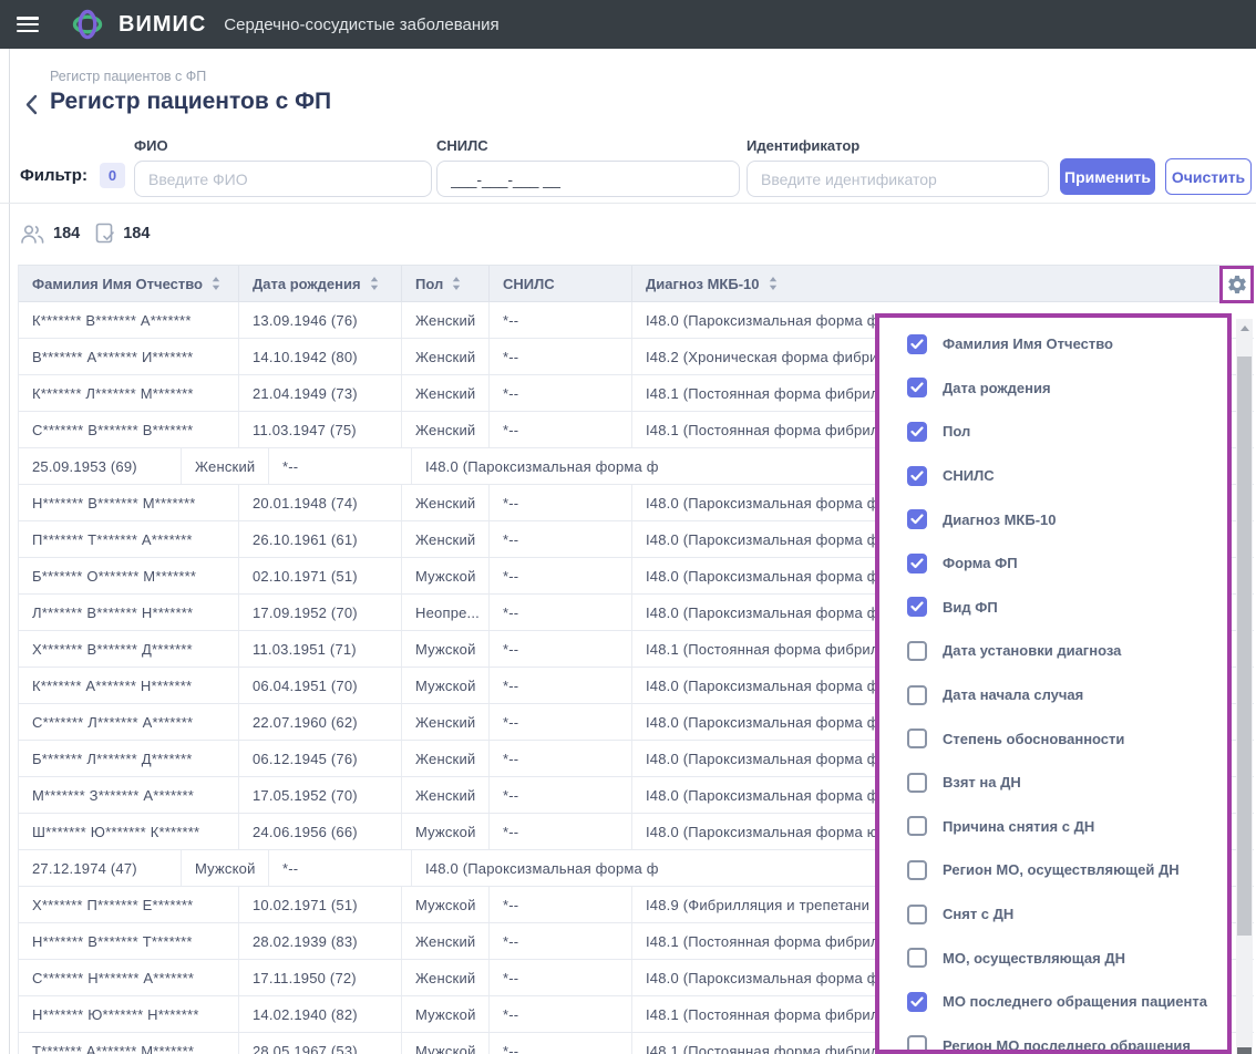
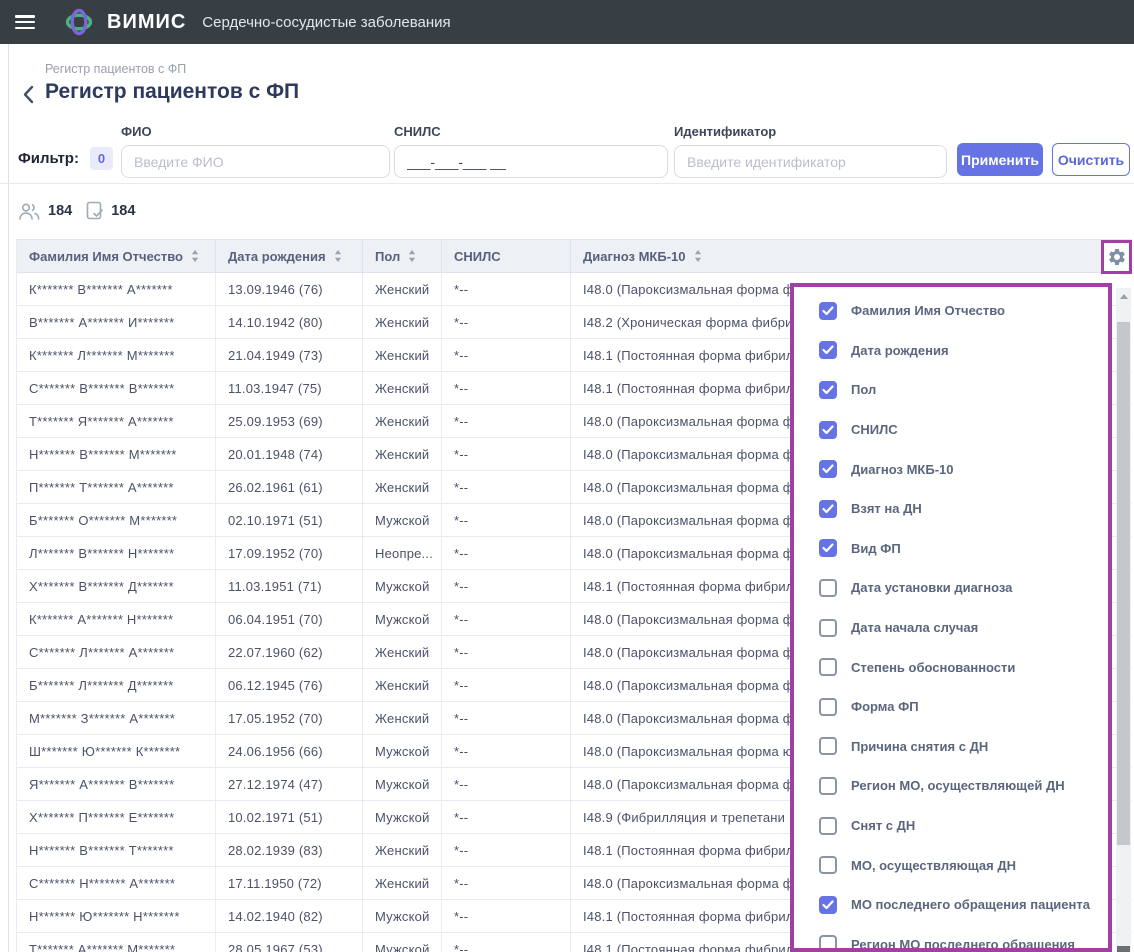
  ВИМИС
  Сердечно-сосудистые заболевания
  Регистр пациентов с ФП
  Регистр пациентов с ФП
  Фильтр:
  0
  ФИО
  Введите ФИО
  СНИЛС
  ___-___-___ __
  Идентификатор
  Введите идентификатор
  Применить
  Очистить
  184
  184
  Фамилия Имя Отчество
  Дата рождения
  Пол
  СНИЛС
  Диагноз МКБ-10
  К******* В******* А*******
  13.09.1946 (76)
  Женский
  *--
  I48.0 (Пароксизмальная форма ф
  В******* А******* И*******
  14.10.1942 (80)
  Женский
  *--
  I48.2 (Хроническая форма фибри
  К******* Л******* М*******
  21.04.1949 (73)
  Женский
  *--
  I48.1 (Постоянная форма фибри
  С******* В******* В*******
  11.03.1947 (75)
  Женский
  *--
  I48.1 (Постоянная форма фибри
+ Т******* Я******* А*******
  25.09.1953 (69)
  Женский
  *--
  I48.0 (Пароксизмальная форма ф
  Н******* В******* М*******
  20.01.1948 (74)
  Женский
  *--
  I48.0 (Пароксизмальная форма ф
  П******* Т******* А*******
- 26.10.1961 (61)
+ 26.02.1961 (61)
  Женский
  *--
  I48.0 (Пароксизмальная форма ф
  Б******* О******* М*******
  02.10.1971 (51)
  Мужской
  *--
  I48.0 (Пароксизмальная форма ф
  Л******* В******* Н*******
  17.09.1952 (70)
  Неопре...
  *--
  I48.0 (Пароксизмальная форма ф
  Х******* В******* Д*******
  11.03.1951 (71)
  Мужской
  *--
  I48.1 (Постоянная форма фибри
  К******* А******* Н*******
  06.04.1951 (70)
  Мужской
  *--
  I48.0 (Пароксизмальная форма ф
  С******* Л******* А*******
  22.07.1960 (62)
  Женский
  *--
  I48.0 (Пароксизмальная форма ф
  Б******* Л******* Д*******
  06.12.1945 (76)
  Женский
  *--
  I48.0 (Пароксизмальная форма ф
  М******* З******* А*******
  17.05.1952 (70)
  Женский
  *--
  I48.0 (Пароксизмальная форма ф
  Ш******* Ю******* К*******
  24.06.1956 (66)
  Мужской
  *--
  I48.0 (Пароксизмальная форма ю
+ Я******* А******* В*******
  27.12.1974 (47)
  Мужской
  *--
  I48.0 (Пароксизмальная форма ф
  Х******* П******* Е*******
  10.02.1971 (51)
  Мужской
  *--
  I48.9 (Фибрилляция и трепетани
  Н******* В******* Т*******
  28.02.1939 (83)
  Женский
  *--
  I48.1 (Постоянная форма фибри
  С******* Н******* А*******
  17.11.1950 (72)
  Женский
  *--
  I48.0 (Пароксизмальная форма ф
  Н******* Ю******* Н*******
  14.02.1940 (82)
  Мужской
  *--
  I48.1 (Постоянная форма фибри
  Т******* А******* М*******
  28.05.1967 (53)
  Мужской
  *--
  I48.1 (Постоянная форма фибри
  Фамилия Имя Отчество
  Дата рождения
  Пол
  СНИЛС
  Диагноз МКБ-10
- Форма ФП
+ Взят на ДН
  Вид ФП
  Дата установки диагноза
  Дата начала случая
  Степень обоснованности
- Взят на ДН
+ Форма ФП
  Причина снятия с ДН
  Регион МО, осуществляющей ДН
  Снят с ДН
  МО, осуществляющая ДН
  МО последнего обращения пациента
  Регион МО последнего обращения
